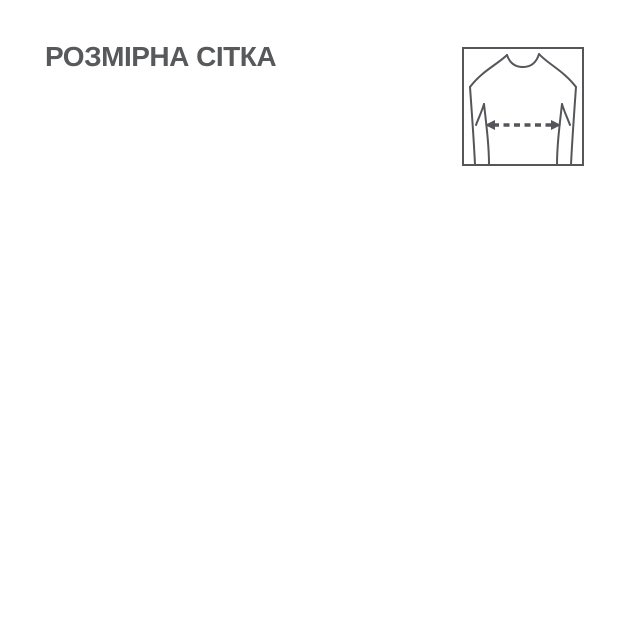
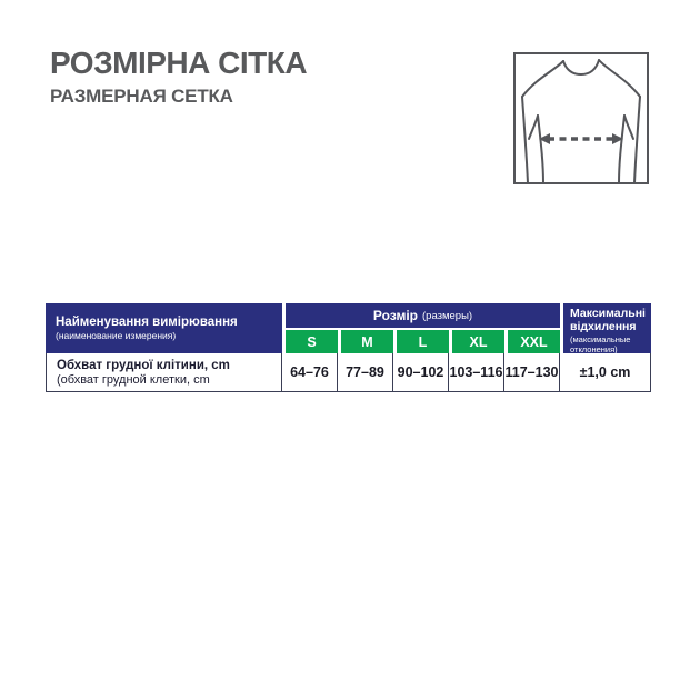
  РОЗМІРНА СІТКА
+ РАЗМЕРНАЯ СЕТКА
+ Найменування вимірювання
+ (наименование измерения)
+ Розмір
+ (размеры)
+ S
+ M
+ L
+ XL
+ XXL
+ Максимальні відхилення
+ (максимальные отклонения)
+ Обхват грудної клітини, cm
+ (обхват грудной клетки, cm
+ 64–76
+ 77–89
+ 90–102
+ 103–116
+ 117–130
+ ±1,0 cm
